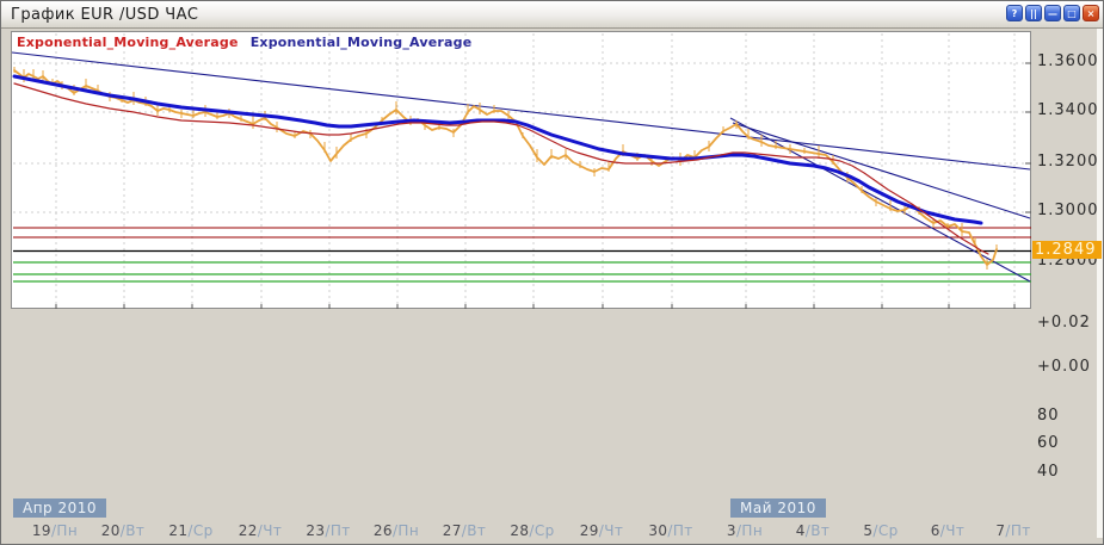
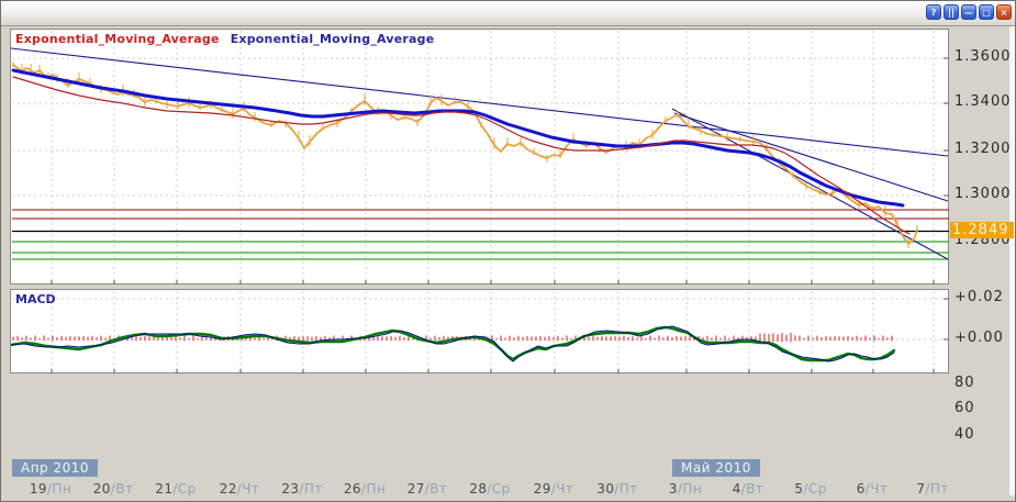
- График EUR /USD ЧАС
  ?
  ||
  —
  □
  ×
  Exponential_Moving_Average Exponential_Moving_Average
+ MACD
  1.2849
  Апр 2010
  Май 2010
  1.3600
  1.3400
  1.3200
  1.3000
  1.2800
  +0.02
  +0.00
  80
  60
  40
  19/Пн
  20/Вт
  21/Ср
  22/Чт
  23/Пт
  26/Пн
  27/Вт
  28/Ср
  29/Чт
  30/Пт
  3/Пн
  4/Вт
  5/Ср
  6/Чт
  7/Пт
